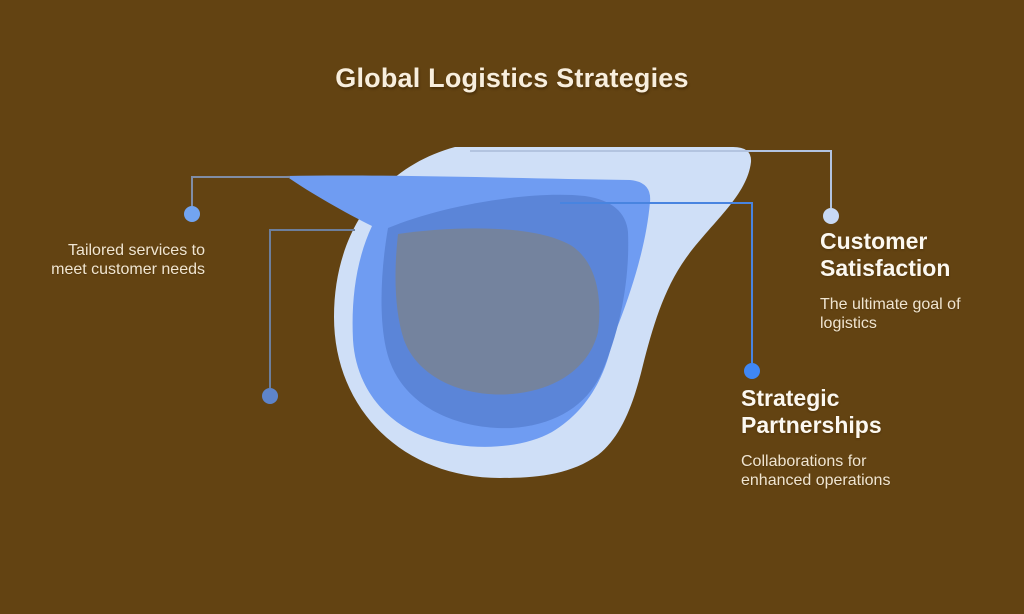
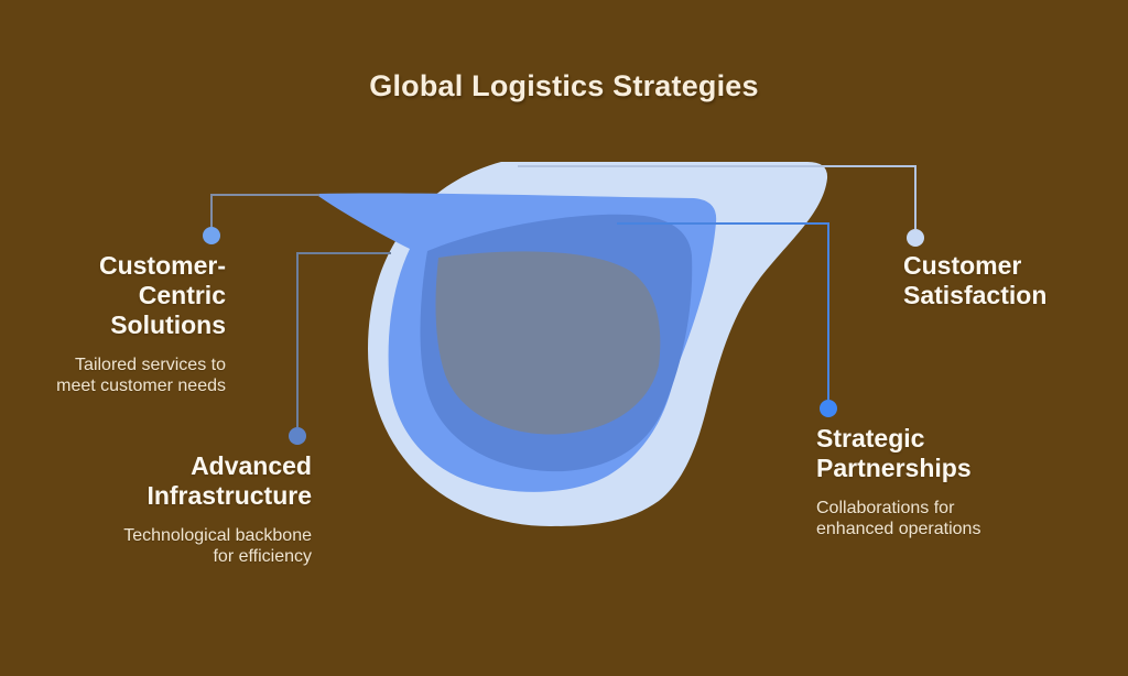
  Global Logistics Strategies
+ Customer-
+ Centric
+ Solutions
  Tailored services to
  meet customer needs
+ Advanced
+ Infrastructure
+ Technological backbone
+ for efficiency
  Customer
  Satisfaction
- The ultimate goal of
- logistics
  Strategic
  Partnerships
  Collaborations for
  enhanced operations
